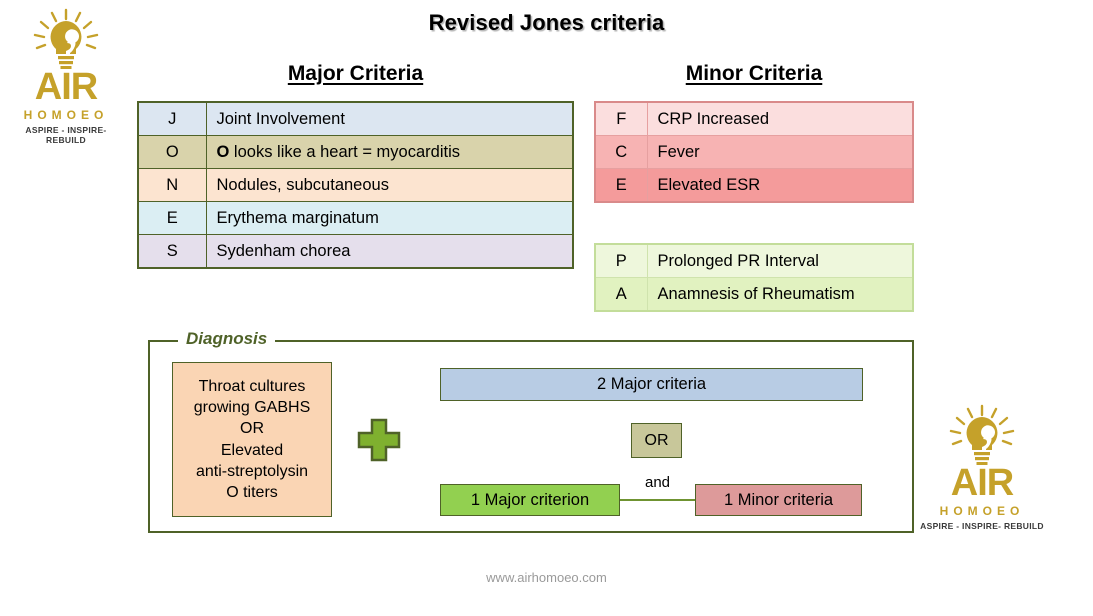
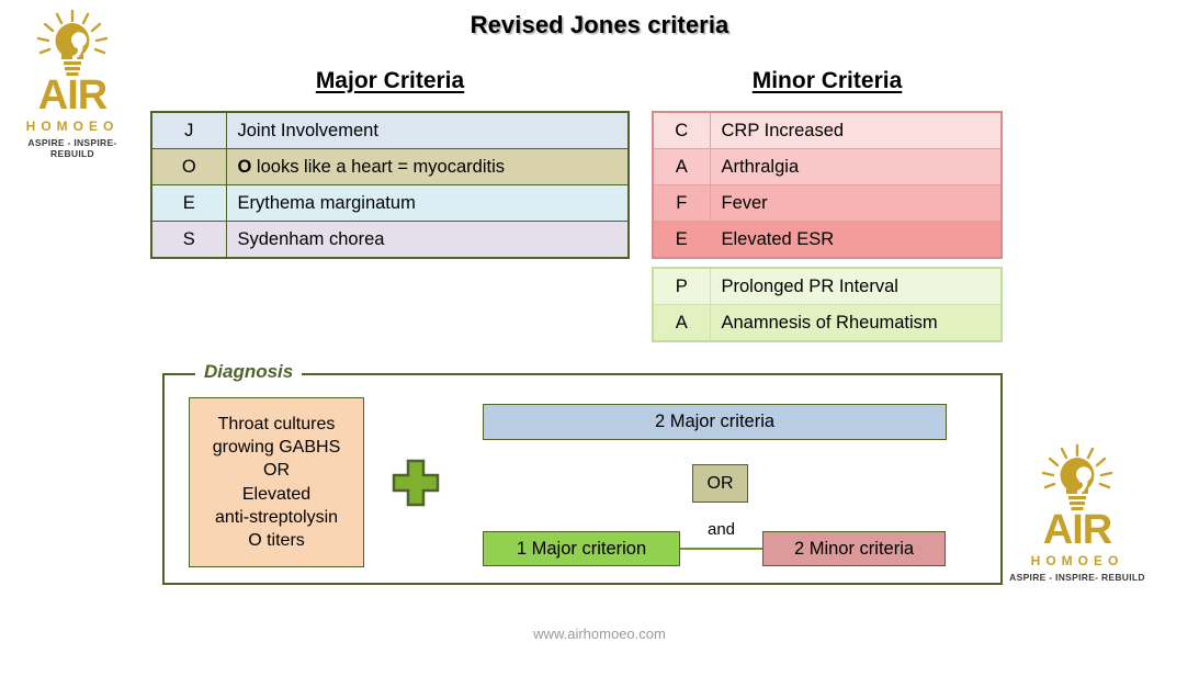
  Revised Jones criteria
  AIR
  HOMOEO
  ASPIRE - INSPIRE- REBUILD
  AIR
  HOMOEO
  ASPIRE - INSPIRE- REBUILD
  Major Criteria
  J	Joint Involvement
  O	O looks like a heart = myocarditis
- N	Nodules, subcutaneous
  E	Erythema marginatum
  S	Sydenham chorea
  Minor Criteria
- F	CRP Increased
+ C	CRP Increased
+ A	Arthralgia
- C	Fever
+ F	Fever
  E	Elevated ESR
  P	Prolonged PR Interval
  A	Anamnesis of Rheumatism
  Diagnosis
  Throat cultures
  growing GABHS
  OR
  Elevated
  anti-streptolysin
  O titers
  2 Major criteria
  OR
  1 Major criterion
  and
- 1 Minor criteria
+ 2 Minor criteria
  www.airhomoeo.com
